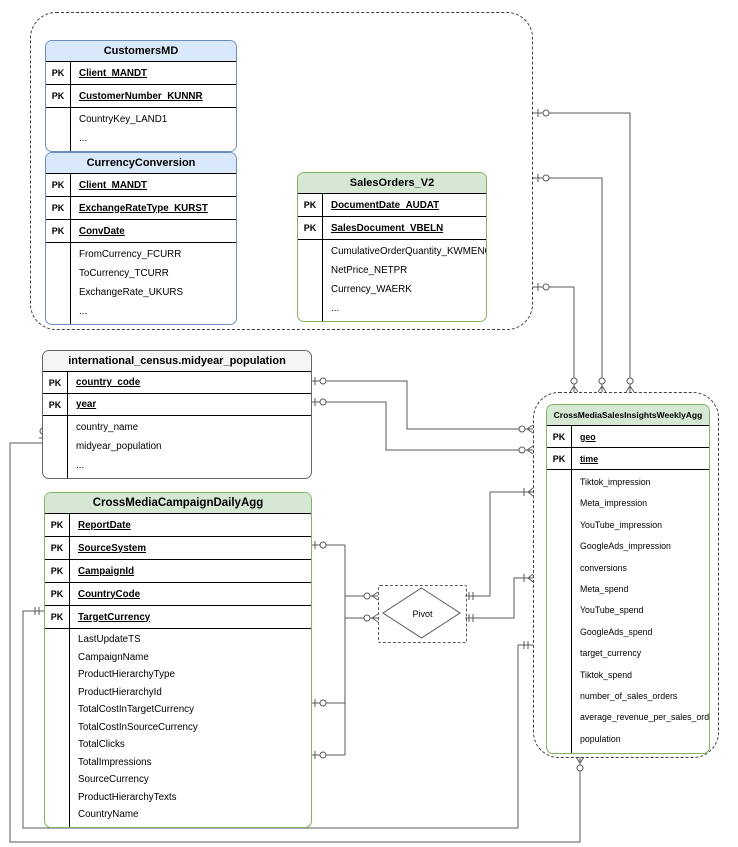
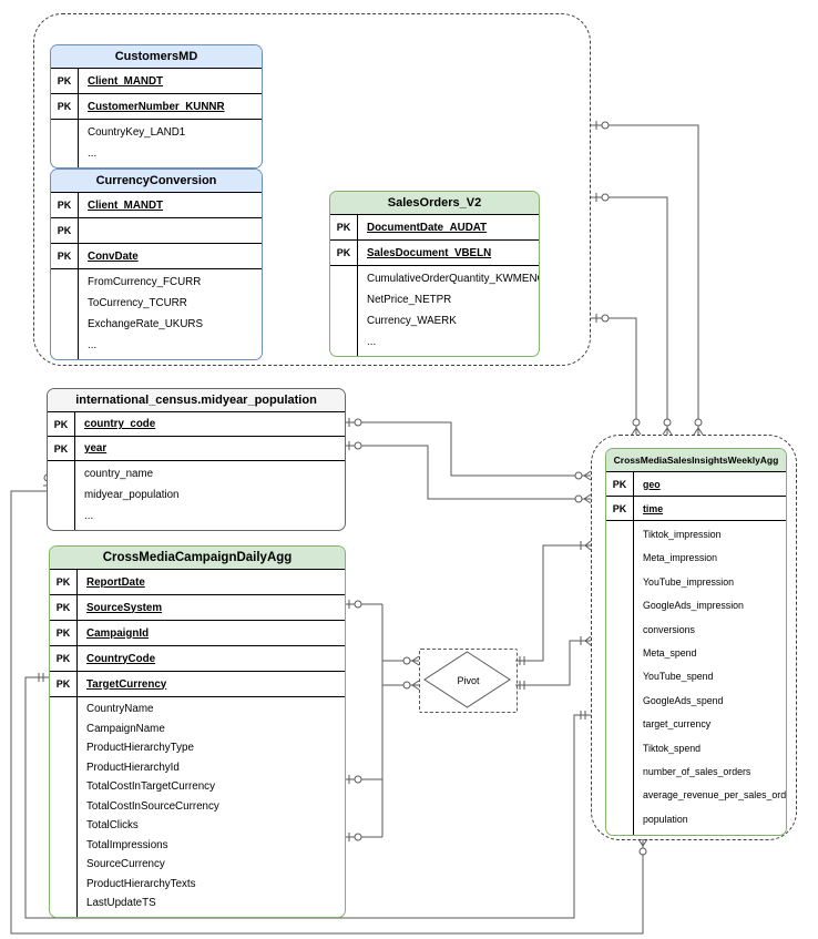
  CustomersMD
  PK
  Client_MANDT
  PK
  CustomerNumber_KUNNR
  CountryKey_LAND1
  ...
  CurrencyConversion
  PK
  Client_MANDT
  PK
- ExchangeRateType_KURST
  PK
  ConvDate
  FromCurrency_FCURR
  ToCurrency_TCURR
  ExchangeRate_UKURS
  ...
  SalesOrders_V2
  PK
  DocumentDate_AUDAT
  PK
  SalesDocument_VBELN
  CumulativeOrderQuantity_KWMEN
  NetPrice_NETPR
  Currency_WAERK
  ...
  international_census.midyear_population
  PK
  country_code
  PK
  year
  country_name
  midyear_population
  ...
  CrossMediaCampaignDailyAgg
  PK
  ReportDate
  PK
  SourceSystem
  PK
  CampaignId
  PK
  CountryCode
  PK
  TargetCurrency
- LastUpdateTS
+ CountryName
  CampaignName
  ProductHierarchyType
  ProductHierarchyId
  TotalCostInTargetCurrency
  TotalCostInSourceCurrency
  TotalClicks
  TotalImpressions
  SourceCurrency
  ProductHierarchyTexts
- CountryName
+ LastUpdateTS
  CrossMediaSalesInsightsWeeklyAgg
  PK
  geo
  PK
  time
  Tiktok_impression
  Meta_impression
  YouTube_impression
  GoogleAds_impression
  conversions
  Meta_spend
  YouTube_spend
  GoogleAds_spend
  target_currency
  Tiktok_spend
  number_of_sales_orders
  average_revenue_per_sales_ord
  population
  Pivot
